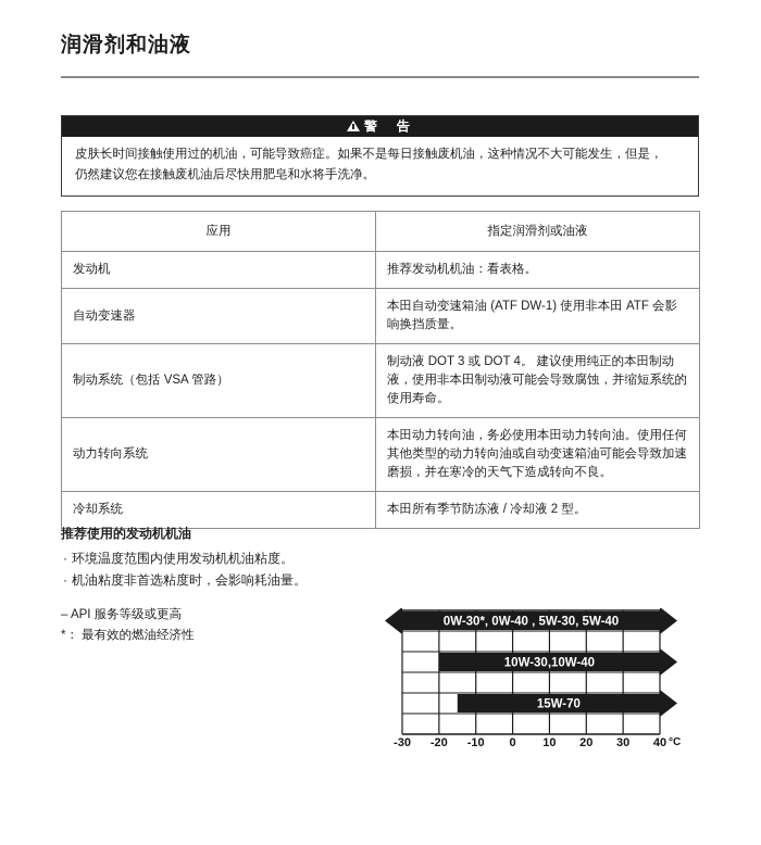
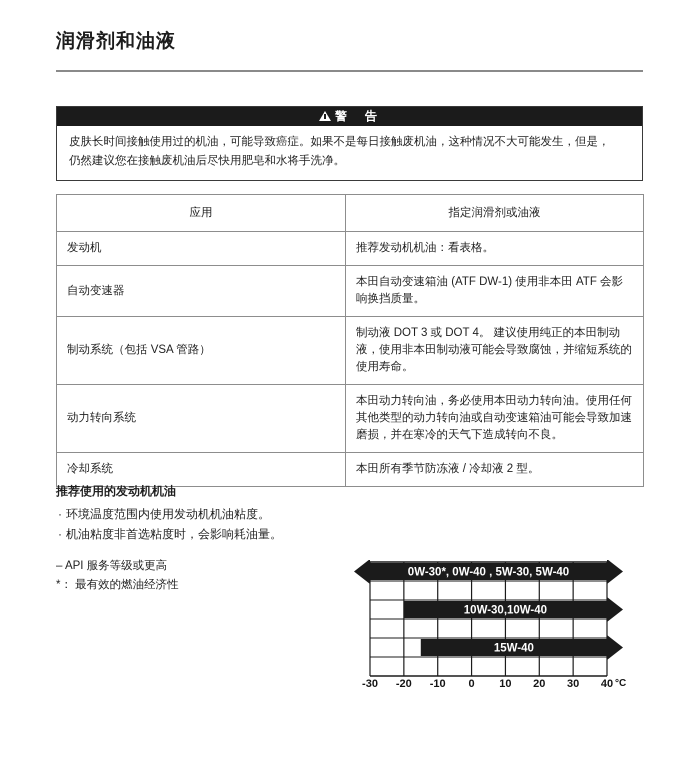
  润滑剂和油液
  警 告
  皮肤长时间接触使用过的机油，可能导致癌症。如果不是每日接触废机油，这种情况不大可能发生，但是，
  仍然建议您在接触废机油后尽快用肥皂和水将手洗净。
  应用	指定润滑剂或油液
  发动机	推荐发动机机油：看表格。
  自动变速器	本田自动变速箱油 (ATF DW-1) 使用非本田 ATF 会影响换挡质量。
  制动系统（包括 VSA 管路）	制动液 DOT 3 或 DOT 4。 建议使用纯正的本田制动液，使用非本田制动液可能会导致腐蚀，并缩短系统的使用寿命。
  动力转向系统	本田动力转向油，务必使用本田动力转向油。使用任何其他类型的动力转向油或自动变速箱油可能会导致加速磨损，并在寒冷的天气下造成转向不良。
  冷却系统	本田所有季节防冻液 / 冷却液 2 型。
  推荐使用的发动机机油
  · 环境温度范围内使用发动机机油粘度。
  · 机油粘度非首选粘度时，会影响耗油量。
  – API 服务等级或更高
  *： 最有效的燃油经济性
  0W-30*, 0W-40 , 5W-30, 5W-40
  10W-30,10W-40
- 15W-70
+ 15W-40
  -30
  -20
  -10
  0
  10
  20
  30
  40
  °C
